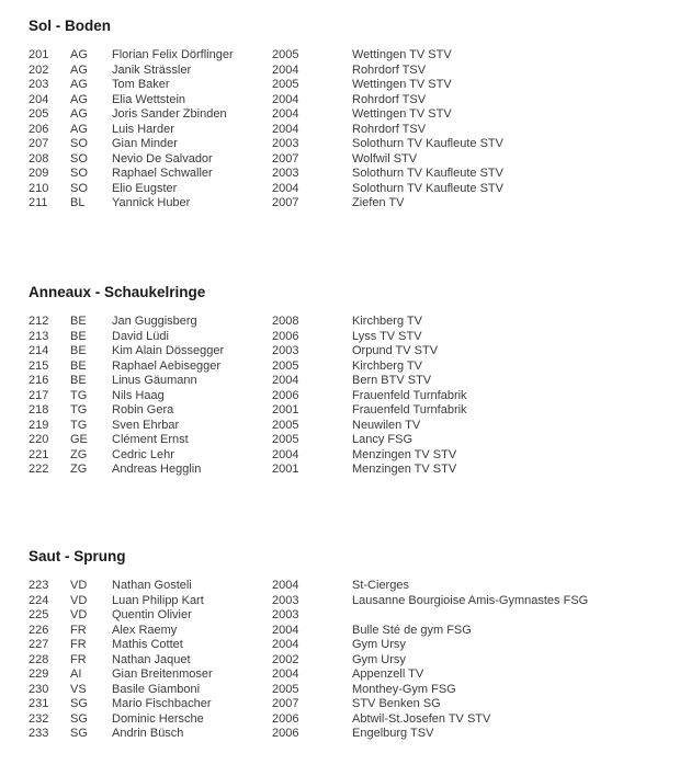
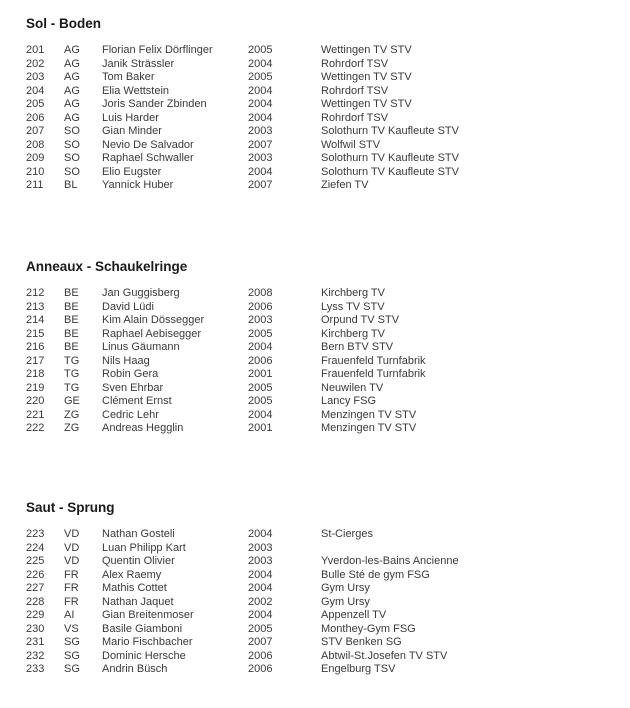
  Sol - Boden
  201
  AG
  Florian Felix Dörflinger
  2005
  Wettingen TV STV
  202
  AG
  Janik Strässler
  2004
  Rohrdorf TSV
  203
  AG
  Tom Baker
  2005
  Wettingen TV STV
  204
  AG
  Elia Wettstein
  2004
  Rohrdorf TSV
  205
  AG
  Joris Sander Zbinden
  2004
  Wettingen TV STV
  206
  AG
  Luis Harder
  2004
  Rohrdorf TSV
  207
  SO
  Gian Minder
  2003
  Solothurn TV Kaufleute STV
  208
  SO
  Nevio De Salvador
  2007
  Wolfwil STV
  209
  SO
  Raphael Schwaller
  2003
  Solothurn TV Kaufleute STV
  210
  SO
  Elio Eugster
  2004
  Solothurn TV Kaufleute STV
  211
  BL
  Yannick Huber
  2007
  Ziefen TV
  Anneaux - Schaukelringe
  212
  BE
  Jan Guggisberg
  2008
  Kirchberg TV
  213
  BE
  David Lüdi
  2006
  Lyss TV STV
  214
  BE
  Kim Alain Dössegger
  2003
  Orpund TV STV
  215
  BE
  Raphael Aebisegger
  2005
  Kirchberg TV
  216
  BE
  Linus Gäumann
  2004
  Bern BTV STV
  217
  TG
  Nils Haag
  2006
  Frauenfeld Turnfabrik
  218
  TG
  Robin Gera
  2001
  Frauenfeld Turnfabrik
  219
  TG
  Sven Ehrbar
  2005
  Neuwilen TV
  220
  GE
  Clément Ernst
  2005
  Lancy FSG
  221
  ZG
  Cedric Lehr
  2004
  Menzingen TV STV
  222
  ZG
  Andreas Hegglin
  2001
  Menzingen TV STV
  Saut - Sprung
  223
  VD
  Nathan Gosteli
  2004
  St-Cierges
  224
  VD
  Luan Philipp Kart
  2003
- Lausanne Bourgioise Amis-Gymnastes FSG
  225
  VD
  Quentin Olivier
  2003
+ Yverdon-les-Bains Ancienne
  226
  FR
  Alex Raemy
  2004
  Bulle Sté de gym FSG
  227
  FR
  Mathis Cottet
  2004
  Gym Ursy
  228
  FR
  Nathan Jaquet
  2002
  Gym Ursy
  229
  AI
  Gian Breitenmoser
  2004
  Appenzell TV
  230
  VS
  Basile Giamboni
  2005
  Monthey-Gym FSG
  231
  SG
  Mario Fischbacher
  2007
  STV Benken SG
  232
  SG
  Dominic Hersche
  2006
  Abtwil-St.Josefen TV STV
  233
  SG
  Andrin Büsch
  2006
  Engelburg TSV
